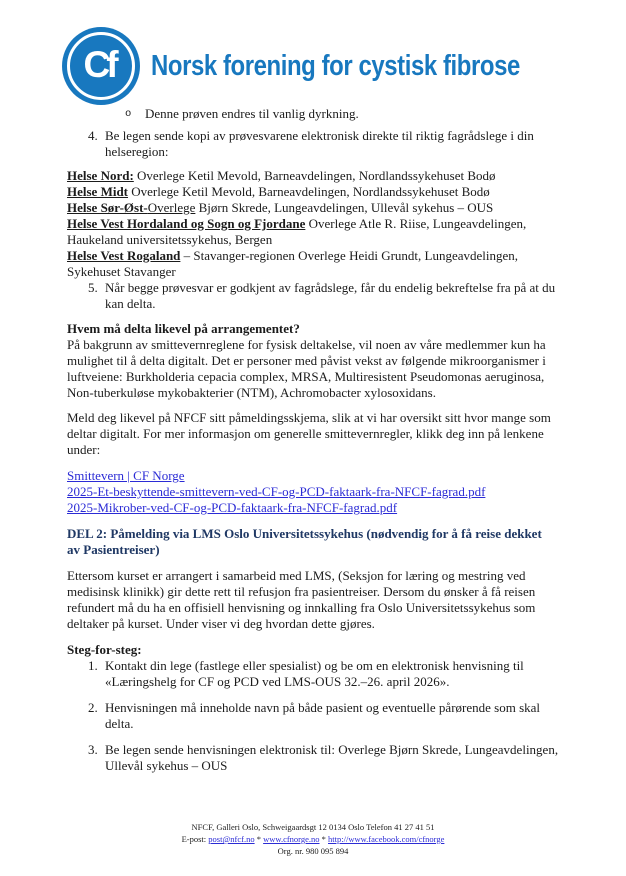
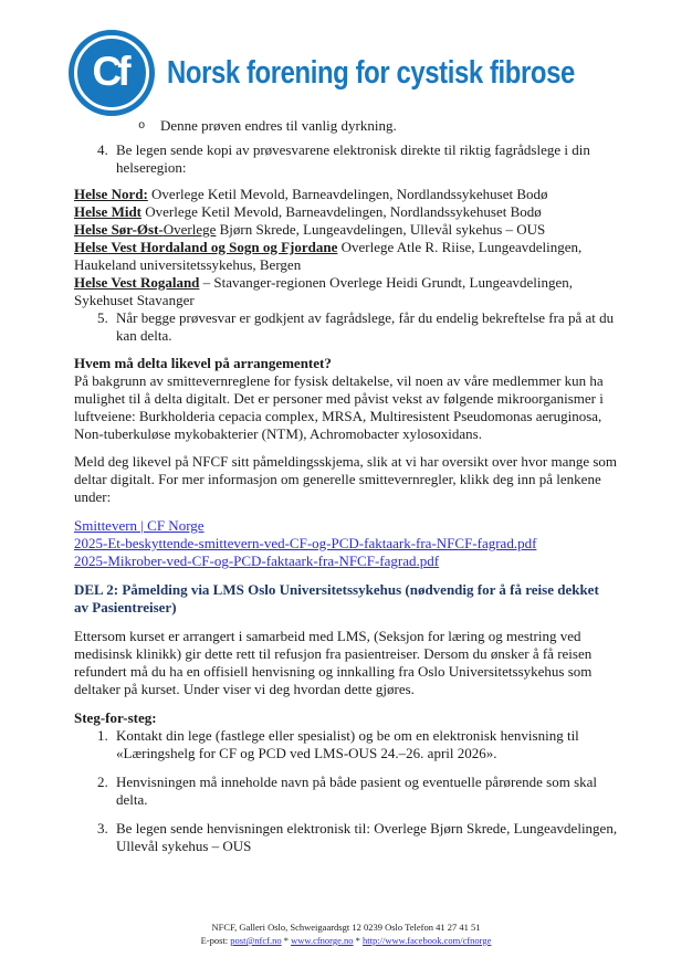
  Cf
  Norsk forening for cystisk fibrose
  o
  Denne prøven endres til vanlig dyrkning.
  4.
  Be legen sende kopi av prøvesvarene elektronisk direkte til riktig fagrådslege i din helseregion:
  Helse Nord: Overlege Ketil Mevold, Barneavdelingen, Nordlandssykehuset Bodø
  Helse Midt Overlege Ketil Mevold, Barneavdelingen, Nordlandssykehuset Bodø
  Helse Sør-Øst-Overlege Bjørn Skrede, Lungeavdelingen, Ullevål sykehus – OUS
  Helse Vest Hordaland og Sogn og Fjordane Overlege Atle R. Riise, Lungeavdelingen, Haukeland universitetssykehus, Bergen
  Helse Vest Rogaland – Stavanger-regionen Overlege Heidi Grundt, Lungeavdelingen, Sykehuset Stavanger
  5.
  Når begge prøvesvar er godkjent av fagrådslege, får du endelig bekreftelse fra på at du kan delta.
  Hvem må delta likevel på arrangementet?
  På bakgrunn av smittevernreglene for fysisk deltakelse, vil noen av våre medlemmer kun ha mulighet til å delta digitalt. Det er personer med påvist vekst av følgende mikroorganismer i luftveiene: Burkholderia cepacia complex, MRSA, Multiresistent Pseudomonas aeruginosa, Non-tuberkuløse mykobakterier (NTM), Achromobacter xylosoxidans.
- Meld deg likevel på NFCF sitt påmeldingsskjema, slik at vi har oversikt sitt hvor mange som deltar digitalt. For mer informasjon om generelle smittevernregler, klikk deg inn på lenkene under:
+ Meld deg likevel på NFCF sitt påmeldingsskjema, slik at vi har oversikt over hvor mange som deltar digitalt. For mer informasjon om generelle smittevernregler, klikk deg inn på lenkene under:
  Smittevern | CF Norge
  2025-Et-beskyttende-smittevern-ved-CF-og-PCD-faktaark-fra-NFCF-fagrad.pdf
  2025-Mikrober-ved-CF-og-PCD-faktaark-fra-NFCF-fagrad.pdf
  DEL 2: Påmelding via LMS Oslo Universitetssykehus (nødvendig for å få reise dekket av Pasientreiser)
  Ettersom kurset er arrangert i samarbeid med LMS, (Seksjon for læring og mestring ved medisinsk klinikk) gir dette rett til refusjon fra pasientreiser. Dersom du ønsker å få reisen refundert må du ha en offisiell henvisning og innkalling fra Oslo Universitetssykehus som deltaker på kurset. Under viser vi deg hvordan dette gjøres.
  Steg-for-steg:
  1.
- Kontakt din lege (fastlege eller spesialist) og be om en elektronisk henvisning til «Læringshelg for CF og PCD ved LMS-OUS 32.–26. april 2026».
+ Kontakt din lege (fastlege eller spesialist) og be om en elektronisk henvisning til «Læringshelg for CF og PCD ved LMS-OUS 24.–26. april 2026».
  2.
  Henvisningen må inneholde navn på både pasient og eventuelle pårørende som skal delta.
  3.
  Be legen sende henvisningen elektronisk til: Overlege Bjørn Skrede, Lungeavdelingen, Ullevål sykehus – OUS
- NFCF, Galleri Oslo, Schweigaardsgt 12 0134 Oslo Telefon 41 27 41 51
+ NFCF, Galleri Oslo, Schweigaardsgt 12 0239 Oslo Telefon 41 27 41 51
  E-post: post@nfcf.no * www.cfnorge.no * http://www.facebook.com/cfnorge
- Org. nr. 980 095 894
